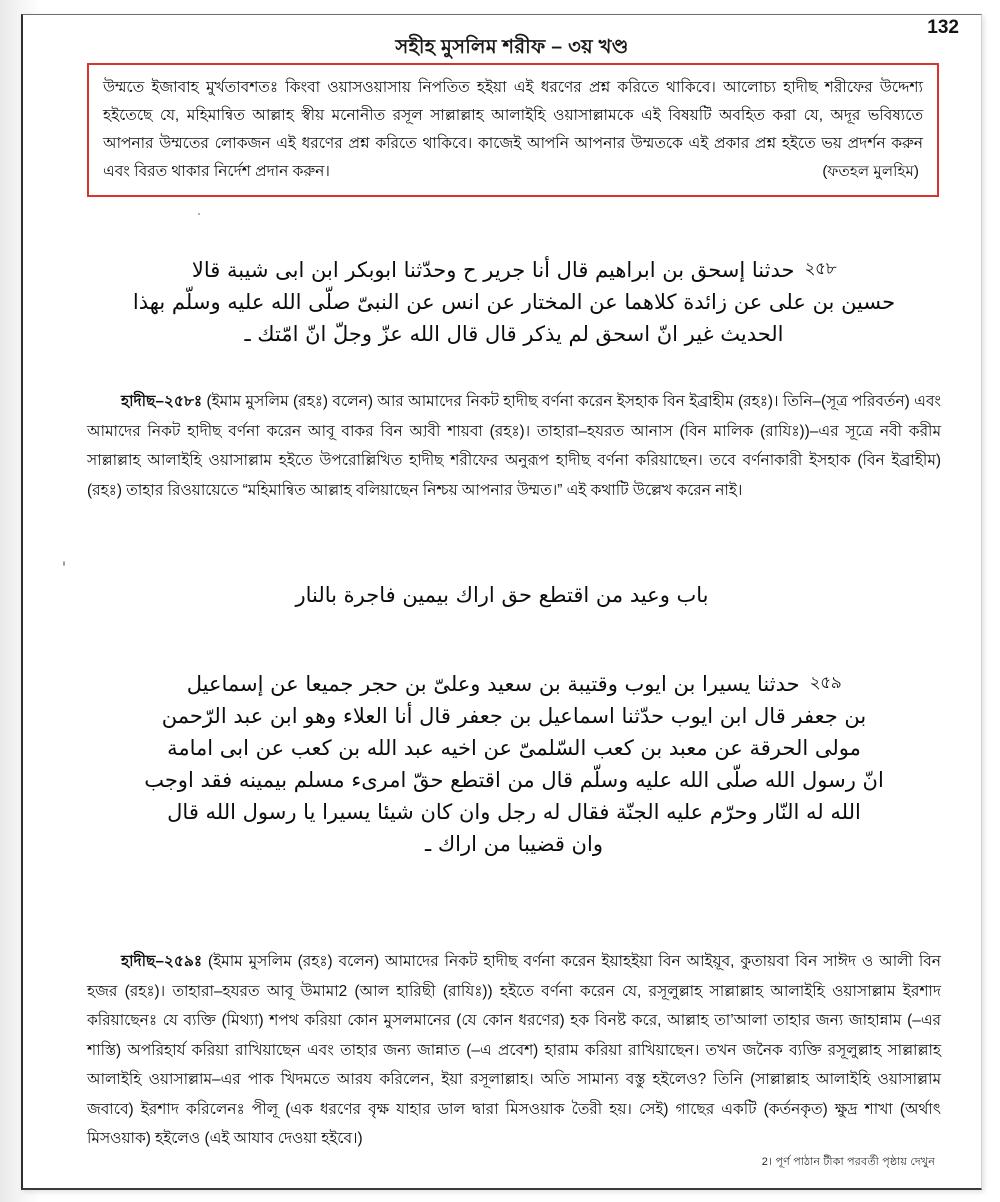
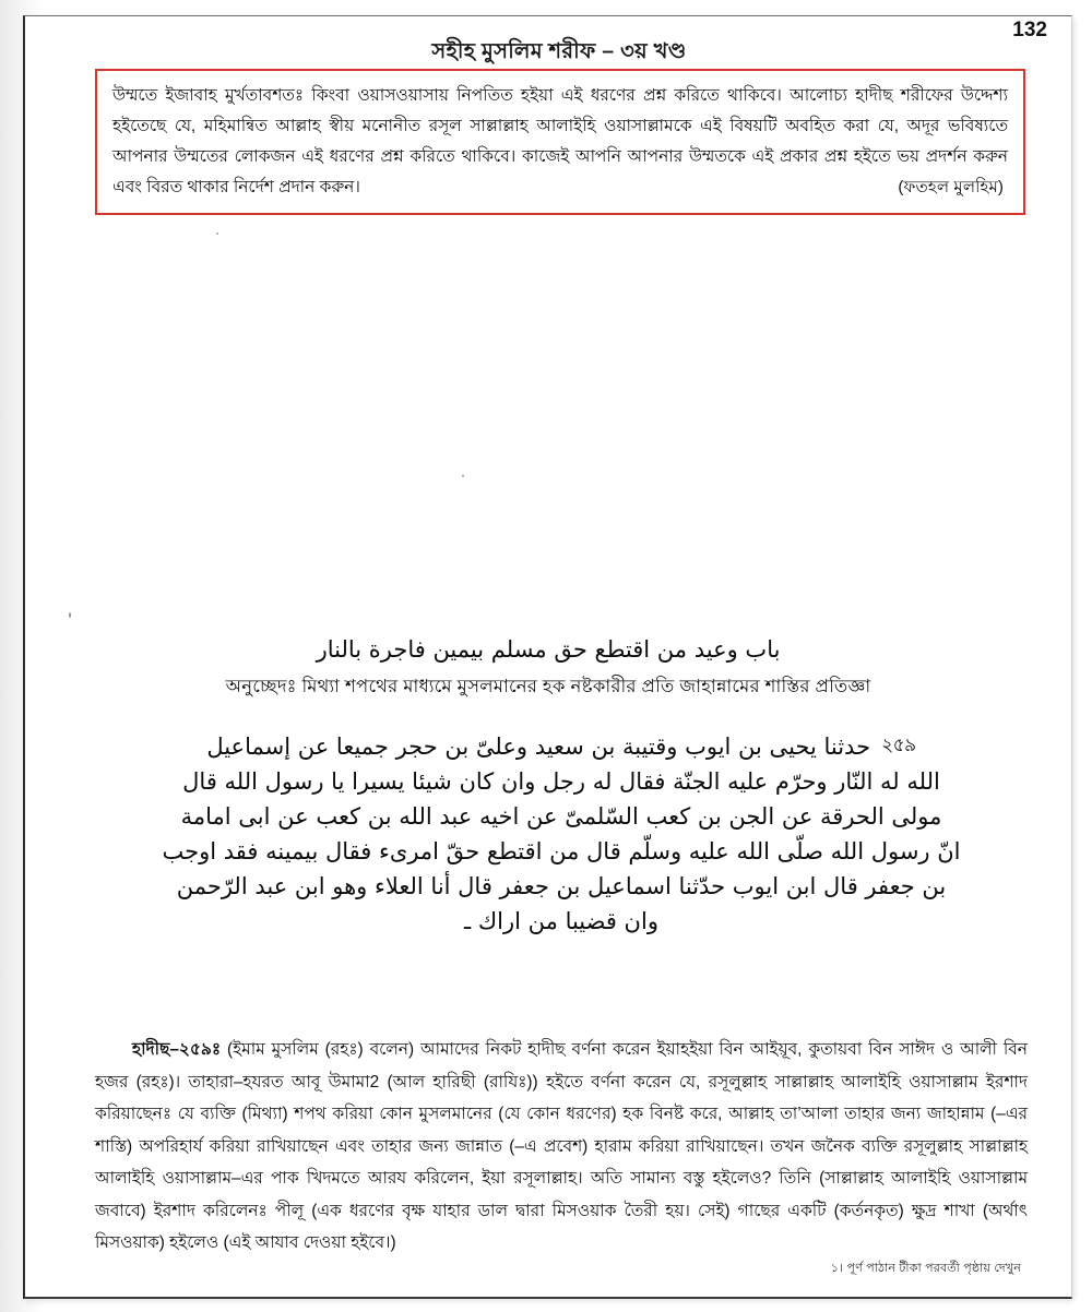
  সহীহ মুসলিম শরীফ – ৩য় খণ্ড
  132
  উম্মতে ইজাবাহ মুর্খতাবশতঃ কিংবা ওয়াসওয়াসায় নিপতিত হইয়া এই ধরণের প্রশ্ন করিতে থাকিবে। আলোচ্য হাদীছ শরীফের উদ্দেশ্য হইতেছে যে, মহিমান্বিত আল্লাহ স্বীয় মনোনীত রসূল সাল্লাল্লাহ আলাইহি ওয়াসাল্লামকে এই বিষয়টি অবহিত করা যে, অদূর ভবিষ্যতে আপনার উম্মতের লোকজন এই ধরণের প্রশ্ন করিতে থাকিবে। কাজেই আপনি আপনার উম্মতকে এই প্রকার প্রশ্ন হইতে ভয় প্রদর্শন করুন এবং বিরত থাকার নির্দেশ প্রদান করুন।
  (ফতহল মুলহিম)
- ২৫৮حدثنا إسحق بن ابراهيم قال أنا جرير ح وحدّثنا ابوبكر ابن ابى شيبة قالا
- حسين بن على عن زائدة كلاهما عن المختار عن انس عن النبىّ صلّى الله عليه وسلّم بهذا
- الحديث غير انّ اسحق لم يذكر قال قال الله عزّ وجلّ انّ امّتك ـ
- হাদীছ–২৫৮ঃ (ইমাম মুসলিম (রহঃ) বলেন) আর আমাদের নিকট হাদীছ বর্ণনা করেন ইসহাক বিন ইব্রাহীম (রহঃ)। তিনি–(সূত্র পরিবর্তন) এবং আমাদের নিকট হাদীছ বর্ণনা করেন আবূ বাকর বিন আবী শায়বা (রহঃ)। তাহারা–হযরত আনাস (বিন মালিক (রাযিঃ))–এর সূত্রে নবী করীম সাল্লাল্লাহ আলাইহি ওয়াসাল্লাম হইতে উপরোল্লিখিত হাদীছ শরীফের অনুরূপ হাদীছ বর্ণনা করিয়াছেন। তবে বর্ণনাকারী ইসহাক (বিন ইব্রাহীম) (রহঃ) তাহার রিওয়ায়েতে “মহিমান্বিত আল্লাহ বলিয়াছেন নিশ্চয় আপনার উম্মত।” এই কথাটি উল্লেখ করেন নাই।
- باب وعيد من اقتطع حق اراك بيمين فاجرة بالنار
+ باب وعيد من اقتطع حق مسلم بيمين فاجرة بالنار
+ অনুচ্ছেদঃ মিথ্যা শপথের মাধ্যমে মুসলমানের হক নষ্টকারীর প্রতি জাহান্নামের শাস্তির প্রতিজ্ঞা
- ২৫৯حدثنا يسيرا بن ايوب وقتيبة بن سعيد وعلىّ بن حجر جميعا عن إسماعيل
+ ২৫৯حدثنا يحيى بن ايوب وقتيبة بن سعيد وعلىّ بن حجر جميعا عن إسماعيل
- بن جعفر قال ابن ايوب حدّثنا اسماعيل بن جعفر قال أنا العلاء وهو ابن عبد الرّحمن
+ الله له النّار وحرّم عليه الجنّة فقال له رجل وان كان شيئا يسيرا يا رسول الله قال
- مولى الحرقة عن معبد بن كعب السّلمىّ عن اخيه عبد الله بن كعب عن ابى امامة
+ مولى الحرقة عن الجن بن كعب السّلمىّ عن اخيه عبد الله بن كعب عن ابى امامة
- انّ رسول الله صلّى الله عليه وسلّم قال من اقتطع حقّ امرىء مسلم بيمينه فقد اوجب
+ انّ رسول الله صلّى الله عليه وسلّم قال من اقتطع حقّ امرىء فقال بيمينه فقد اوجب
- الله له النّار وحرّم عليه الجنّة فقال له رجل وان كان شيئا يسيرا يا رسول الله قال
+ بن جعفر قال ابن ايوب حدّثنا اسماعيل بن جعفر قال أنا العلاء وهو ابن عبد الرّحمن
  وان قضيبا من اراك ـ
  হাদীছ–২৫৯ঃ (ইমাম মুসলিম (রহঃ) বলেন) আমাদের নিকট হাদীছ বর্ণনা করেন ইয়াহইয়া বিন আইয়ূব, কুতায়বা বিন সাঈদ ও আলী বিন হজর (রহঃ)। তাহারা–হযরত আবূ উমামা2 (আল হারিছী (রাযিঃ)) হইতে বর্ণনা করেন যে, রসূলুল্লাহ সাল্লাল্লাহ আলাইহি ওয়াসাল্লাম ইরশাদ করিয়াছেনঃ যে ব্যক্তি (মিথ্যা) শপথ করিয়া কোন মুসলমানের (যে কোন ধরণের) হক বিনষ্ট করে, আল্লাহ তা’আলা তাহার জন্য জাহান্নাম (–এর শাস্তি) অপরিহার্য করিয়া রাখিয়াছেন এবং তাহার জন্য জান্নাত (–এ প্রবেশ) হারাম করিয়া রাখিয়াছেন। তখন জনৈক ব্যক্তি রসূলুল্লাহ সাল্লাল্লাহ আলাইহি ওয়াসাল্লাম–এর পাক খিদমতে আরয করিলেন, ইয়া রসূলাল্লাহ। অতি সামান্য বস্তু হইলেও? তিনি (সাল্লাল্লাহ আলাইহি ওয়াসাল্লাম জবাবে) ইরশাদ করিলেনঃ পীলূ (এক ধরণের বৃক্ষ যাহার ডাল দ্বারা মিসওয়াক তৈরী হয়। সেই) গাছের একটি (কর্তনকৃত) ক্ষুদ্র শাখা (অর্থাৎ মিসওয়াক) হইলেও (এই আযাব দেওয়া হইবে।)
- 2। পূর্ণ পাঠান টীকা পরবর্তী পৃষ্ঠায় দেখুন
+ ১। পূর্ণ পাঠান টীকা পরবর্তী পৃষ্ঠায় দেখুন
